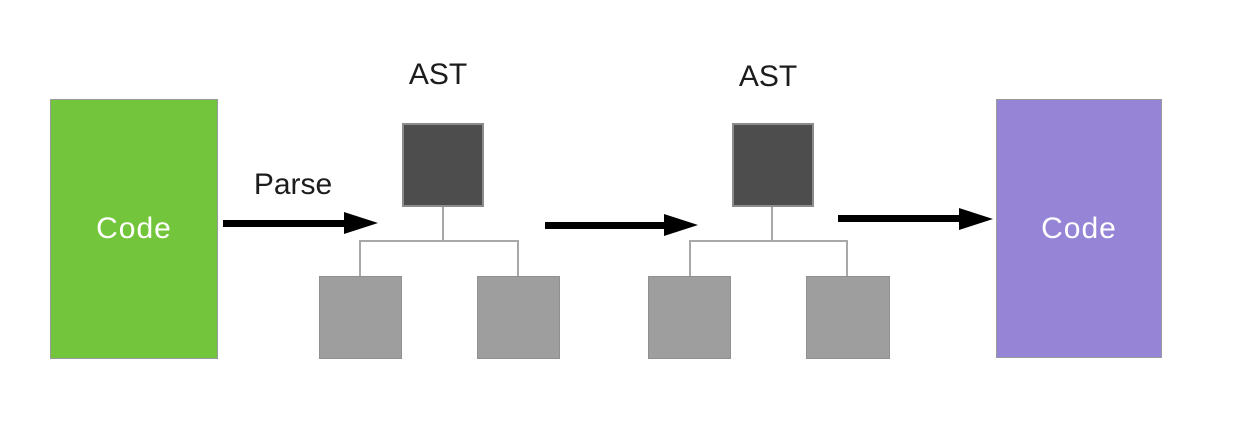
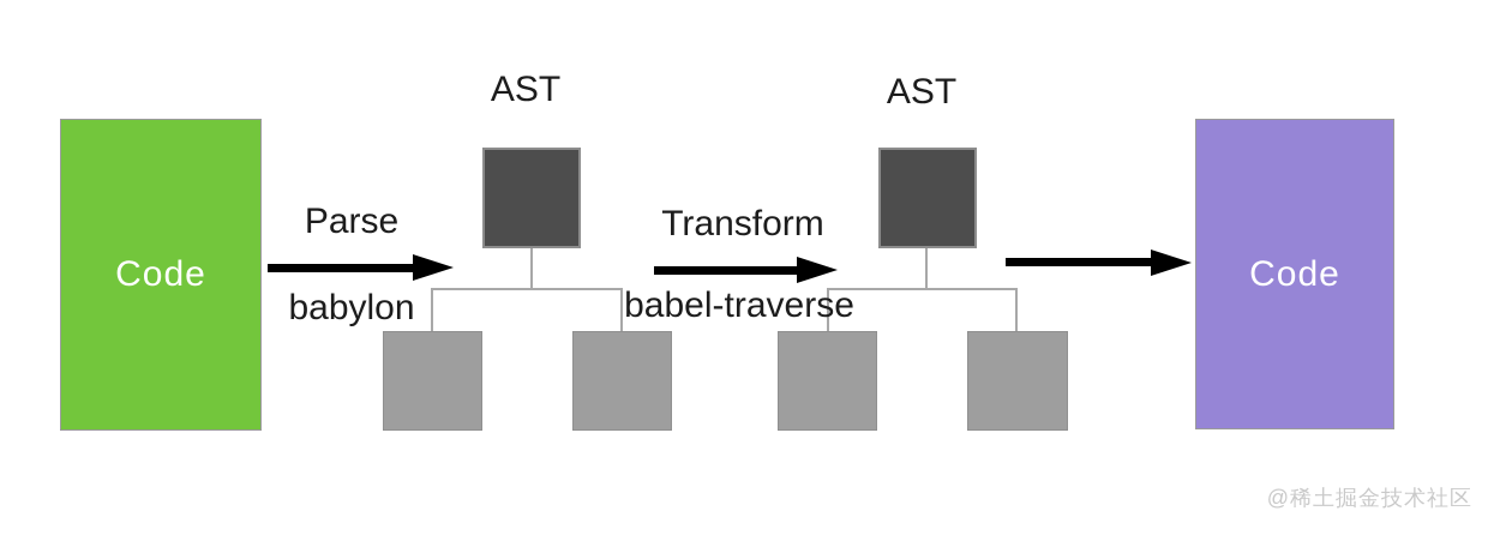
  Code
  Code
  AST
  AST
  Parse
+ babylon
+ Transform
+ babel-traverse
+ @稀土掘金技术社区
